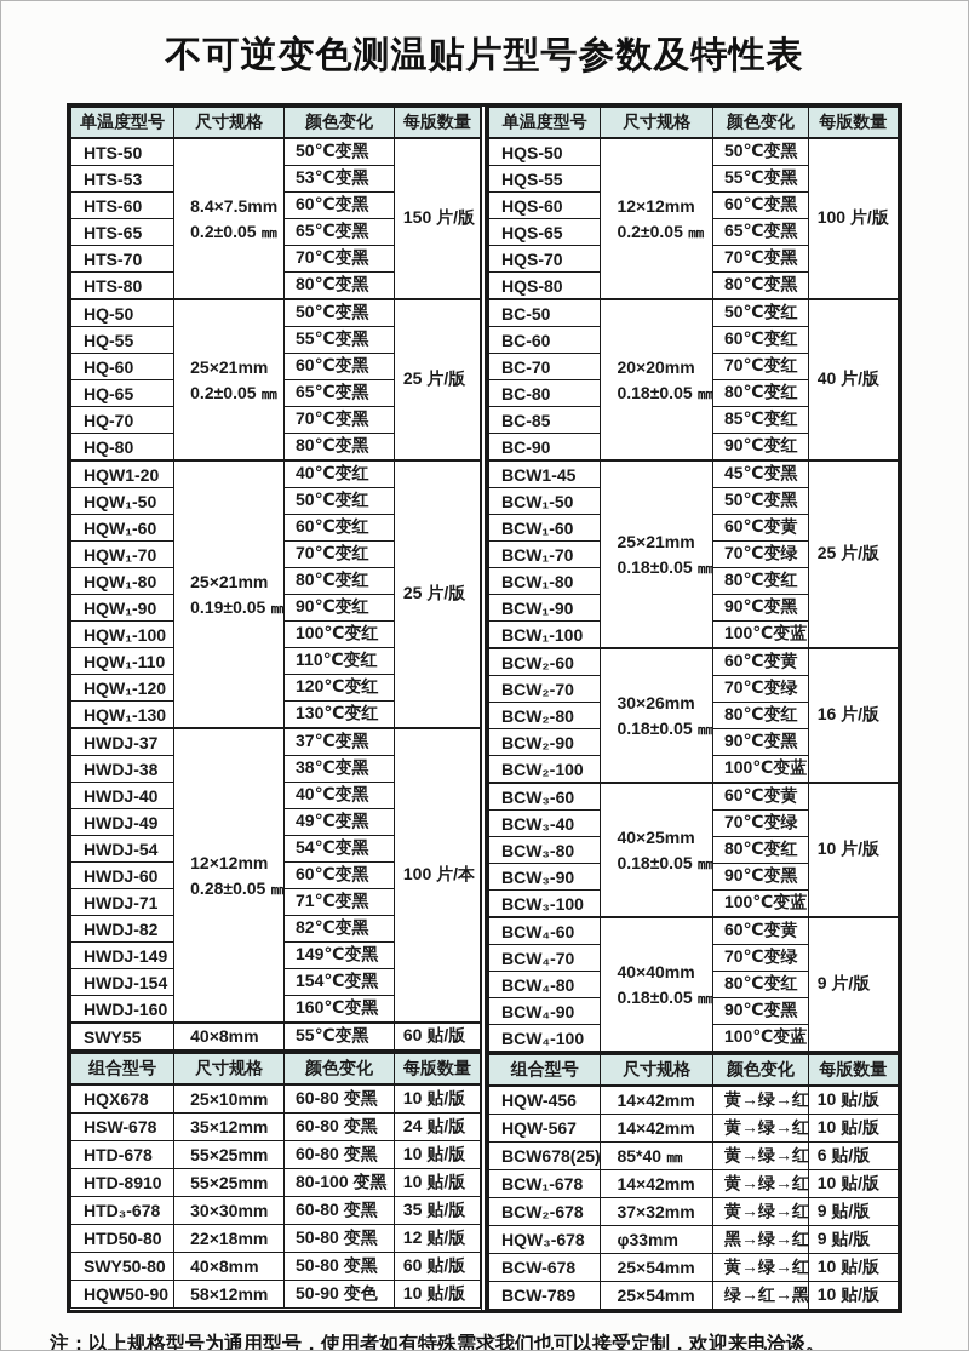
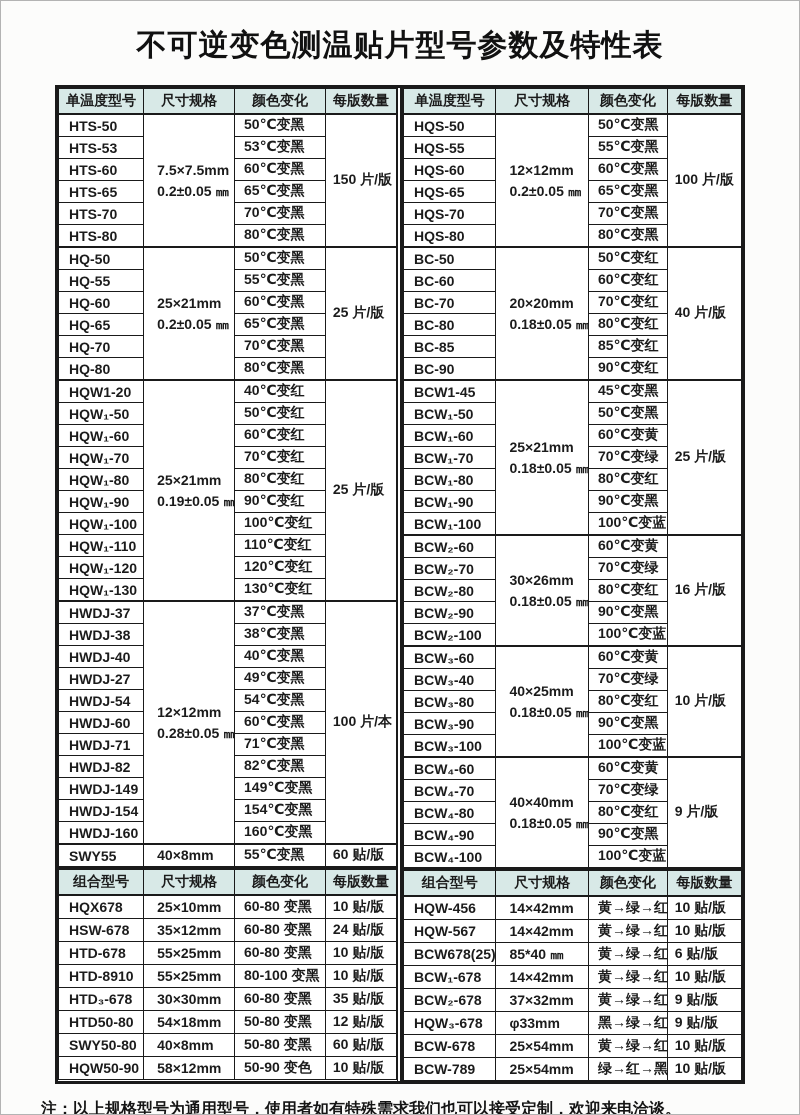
  不可逆变色测温贴片型号参数及特性表
  单温度型号	尺寸规格	颜色变化	每版数量
- HTS-50	8.4×7.5mm0.2±0.05 ㎜	50℃变黑	150 片/版
+ HTS-50	7.5×7.5mm0.2±0.05 ㎜	50℃变黑	150 片/版
  HTS-53	53℃变黑
  HTS-60	60℃变黑
  HTS-65	65℃变黑
  HTS-70	70℃变黑
  HTS-80	80℃变黑
  HQ-50	25×21mm0.2±0.05 ㎜	50℃变黑	25 片/版
  HQ-55	55℃变黑
  HQ-60	60℃变黑
  HQ-65	65℃变黑
  HQ-70	70℃变黑
  HQ-80	80℃变黑
  HQW1-20	25×21mm0.19±0.05 ㎜	40℃变红	25 片/版
  HQW₁-50	50℃变红
  HQW₁-60	60℃变红
  HQW₁-70	70℃变红
  HQW₁-80	80℃变红
  HQW₁-90	90℃变红
  HQW₁-100	100℃变红
  HQW₁-110	110℃变红
  HQW₁-120	120℃变红
  HQW₁-130	130℃变红
  HWDJ-37	12×12mm0.28±0.05 ㎜	37℃变黑	100 片/本
  HWDJ-38	38℃变黑
  HWDJ-40	40℃变黑
- HWDJ-49	49℃变黑
+ HWDJ-27	49℃变黑
  HWDJ-54	54℃变黑
  HWDJ-60	60℃变黑
  HWDJ-71	71℃变黑
  HWDJ-82	82℃变黑
  HWDJ-149	149℃变黑
  HWDJ-154	154℃变黑
  HWDJ-160	160℃变黑
  SWY55	40×8mm	55℃变黑	60 贴/版
  组合型号	尺寸规格	颜色变化	每版数量
  HQX678	25×10mm	60-80 变黑	10 贴/版
  HSW-678	35×12mm	60-80 变黑	24 贴/版
  HTD-678	55×25mm	60-80 变黑	10 贴/版
  HTD-8910	55×25mm	80-100 变黑	10 贴/版
  HTD₃-678	30×30mm	60-80 变黑	35 贴/版
- HTD50-80	22×18mm	50-80 变黑	12 贴/版
+ HTD50-80	54×18mm	50-80 变黑	12 贴/版
  SWY50-80	40×8mm	50-80 变黑	60 贴/版
  HQW50-90	58×12mm	50-90 变色	10 贴/版
  单温度型号	尺寸规格	颜色变化	每版数量
  HQS-50	12×12mm0.2±0.05 ㎜	50℃变黑	100 片/版
  HQS-55	55℃变黑
  HQS-60	60℃变黑
  HQS-65	65℃变黑
  HQS-70	70℃变黑
  HQS-80	80℃变黑
  BC-50	20×20mm0.18±0.05 ㎜	50℃变红	40 片/版
  BC-60	60℃变红
  BC-70	70℃变红
  BC-80	80℃变红
  BC-85	85℃变红
  BC-90	90℃变红
  BCW1-45	25×21mm0.18±0.05 ㎜	45℃变黑	25 片/版
  BCW₁-50	50℃变黑
  BCW₁-60	60℃变黄
  BCW₁-70	70℃变绿
  BCW₁-80	80℃变红
  BCW₁-90	90℃变黑
  BCW₁-100	100℃变蓝
  BCW₂-60	30×26mm0.18±0.05 ㎜	60℃变黄	16 片/版
  BCW₂-70	70℃变绿
  BCW₂-80	80℃变红
  BCW₂-90	90℃变黑
  BCW₂-100	100℃变蓝
  BCW₃-60	40×25mm0.18±0.05 ㎜	60℃变黄	10 片/版
  BCW₃-40	70℃变绿
  BCW₃-80	80℃变红
  BCW₃-90	90℃变黑
  BCW₃-100	100℃变蓝
  BCW₄-60	40×40mm0.18±0.05 ㎜	60℃变黄	9 片/版
  BCW₄-70	70℃变绿
  BCW₄-80	80℃变红
  BCW₄-90	90℃变黑
  BCW₄-100	100℃变蓝
  组合型号	尺寸规格	颜色变化	每版数量
  HQW-456	14×42mm	黄→绿→红	10 贴/版
  HQW-567	14×42mm	黄→绿→红	10 贴/版
  BCW678(25)	85*40 ㎜	黄→绿→红	6 贴/版
  BCW₁-678	14×42mm	黄→绿→红	10 贴/版
  BCW₂-678	37×32mm	黄→绿→红	9 贴/版
  HQW₃-678	φ33mm	黑→绿→红	9 贴/版
  BCW-678	25×54mm	黄→绿→红	10 贴/版
  BCW-789	25×54mm	绿→红→黑	10 贴/版
  注：以上规格型号为通用型号，使用者如有特殊需求我们也可以接受定制，欢迎来电洽谈。
